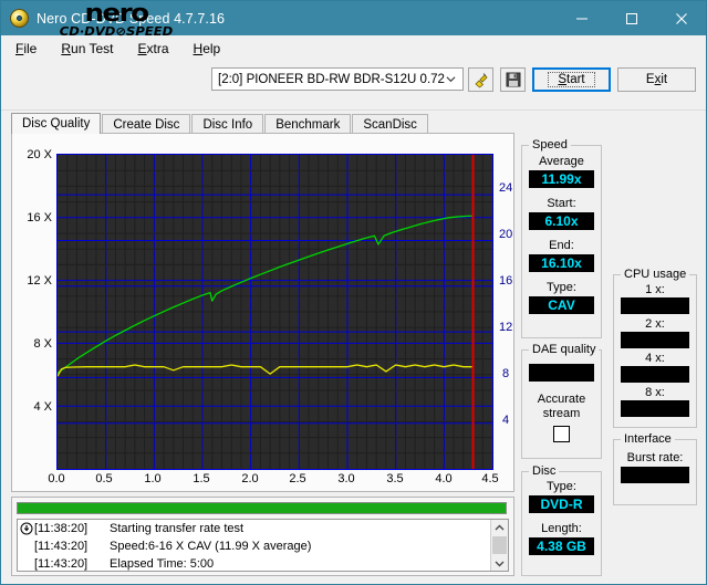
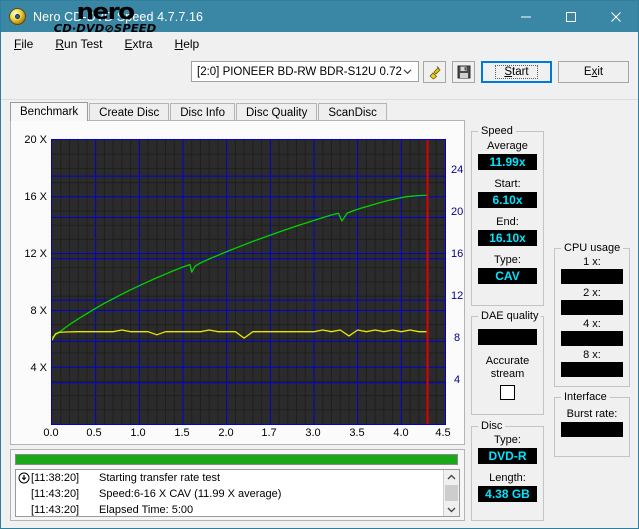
  Nero CD-DVD Speed 4.7.7.16
  File
  Run Test
  Extra
  Help
  nero
  CD·DVD⊘SPEED
  [2:0] PIONEER BD-RW BDR-S12U 0.72
  Start
  Exit
- Disc Quality
+ Benchmark
  Create Disc
  Disc Info
- Benchmark
+ Disc Quality
  ScanDisc
  20 X
  16 X
  12 X
  8 X
  4 X
  24
  20
  16
  12
  8
  4
  0.0
  0.5
  1.0
  1.5
  2.0
- 2.5
+ 1.7
  3.0
  3.5
  4.0
  4.5
  Speed
  Average
  11.99x
  Start:
  6.10x
  End:
  16.10x
  Type:
  CAV
  CPU usage
  1 x:
  2 x:
  4 x:
  8 x:
  DAE quality
  Accurate
  stream
  Disc
  Type:
  DVD-R
  Length:
  4.38 GB
  Interface
  Burst rate:
  [11:38:20]
  Starting transfer rate test
  [11:43:20]
  Speed:6-16 X CAV (11.99 X average)
  [11:43:20]
  Elapsed Time: 5:00
